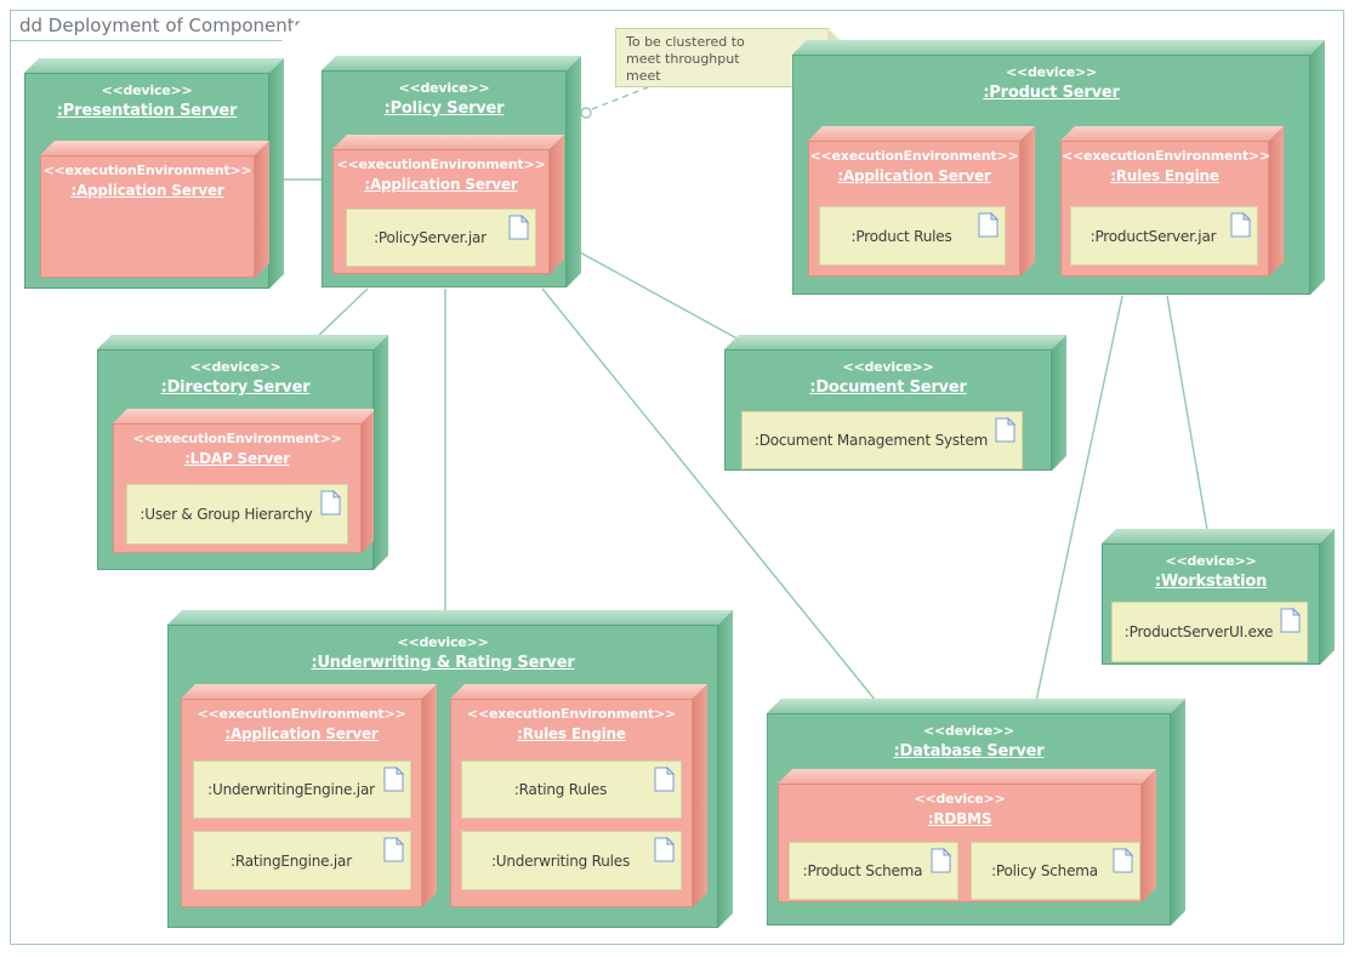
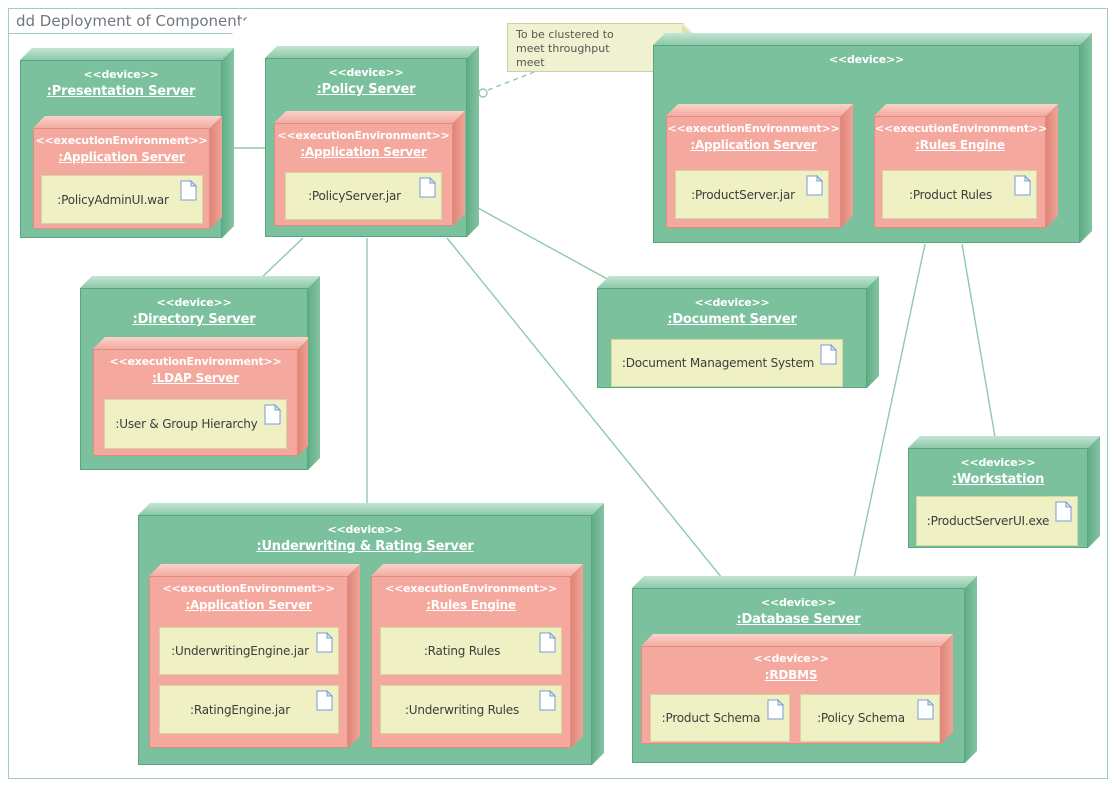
  dd Deployment of Component
  To be clustered to meet throughput meet
  <<device>>
  :Presentation Server
  <<executionEnvironment>>
  :Application Server
+ :PolicyAdminUI.war
  <<device>>
  :Policy Server
  <<executionEnvironment>>
  :Application Server
  :PolicyServer.jar
  <<device>>
- :Product Server
  <<executionEnvironment>>
  :Application Server
- :Product Rules
+ :ProductServer.jar
  <<executionEnvironment>>
  :Rules Engine
- :ProductServer.jar
+ :Product Rules
  <<device>>
  :Directory Server
  <<executionEnvironment>>
  :LDAP Server
  :User & Group Hierarchy
  <<device>>
  :Document Server
  :Document Management System
  <<device>>
  :Workstation
  :ProductServerUI.exe
  <<device>>
  :Underwriting & Rating Server
  <<executionEnvironment>>
  :Application Server
  :UnderwritingEngine.jar
  :RatingEngine.jar
  <<executionEnvironment>>
  :Rules Engine
  :Rating Rules
  :Underwriting Rules
  <<device>>
  :Database Server
  <<device>>
  :RDBMS
  :Product Schema
  :Policy Schema
